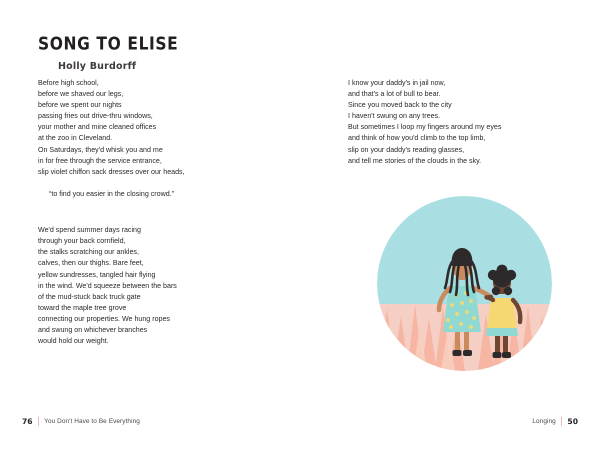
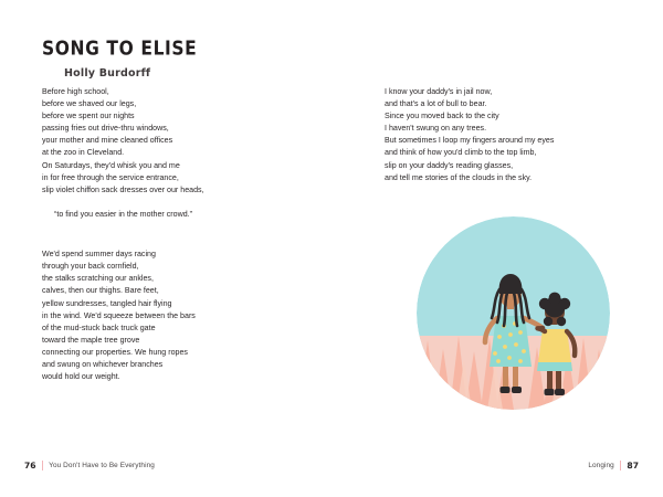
  SONG TO ELISE
  Holly Burdorff
  Before high school,
  before we shaved our legs,
  before we spent our nights
  passing fries out drive-thru windows,
  your mother and mine cleaned offices
  at the zoo in Cleveland.
  On Saturdays, they'd whisk you and me
  in for free through the service entrance,
  slip violet chiffon sack dresses over our heads,
- “to find you easier in the closing crowd.”
+ “to find you easier in the mother crowd.”
  We'd spend summer days racing
  through your back cornfield,
  the stalks scratching our ankles,
  calves, then our thighs. Bare feet,
  yellow sundresses, tangled hair flying
  in the wind. We'd squeeze between the bars
  of the mud-stuck back truck gate
  toward the maple tree grove
  connecting our properties. We hung ropes
  and swung on whichever branches
  would hold our weight.
  I know your daddy's in jail now,
  and that's a lot of bull to bear.
  Since you moved back to the city
  I haven't swung on any trees.
  But sometimes I loop my fingers around my eyes
  and think of how you'd climb to the top limb,
  slip on your daddy's reading glasses,
  and tell me stories of the clouds in the sky.
  76
- 50
+ 87
